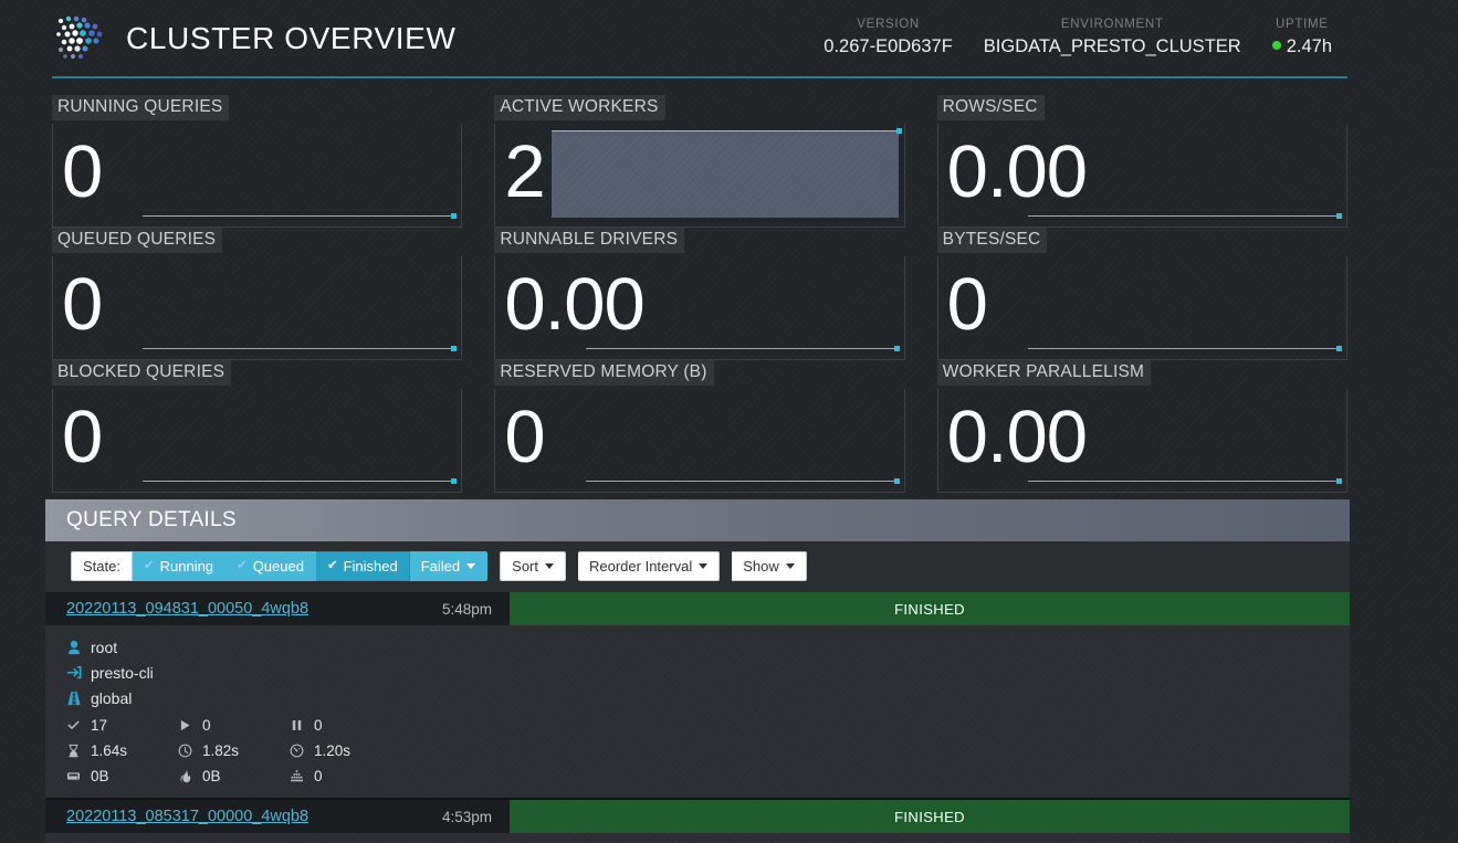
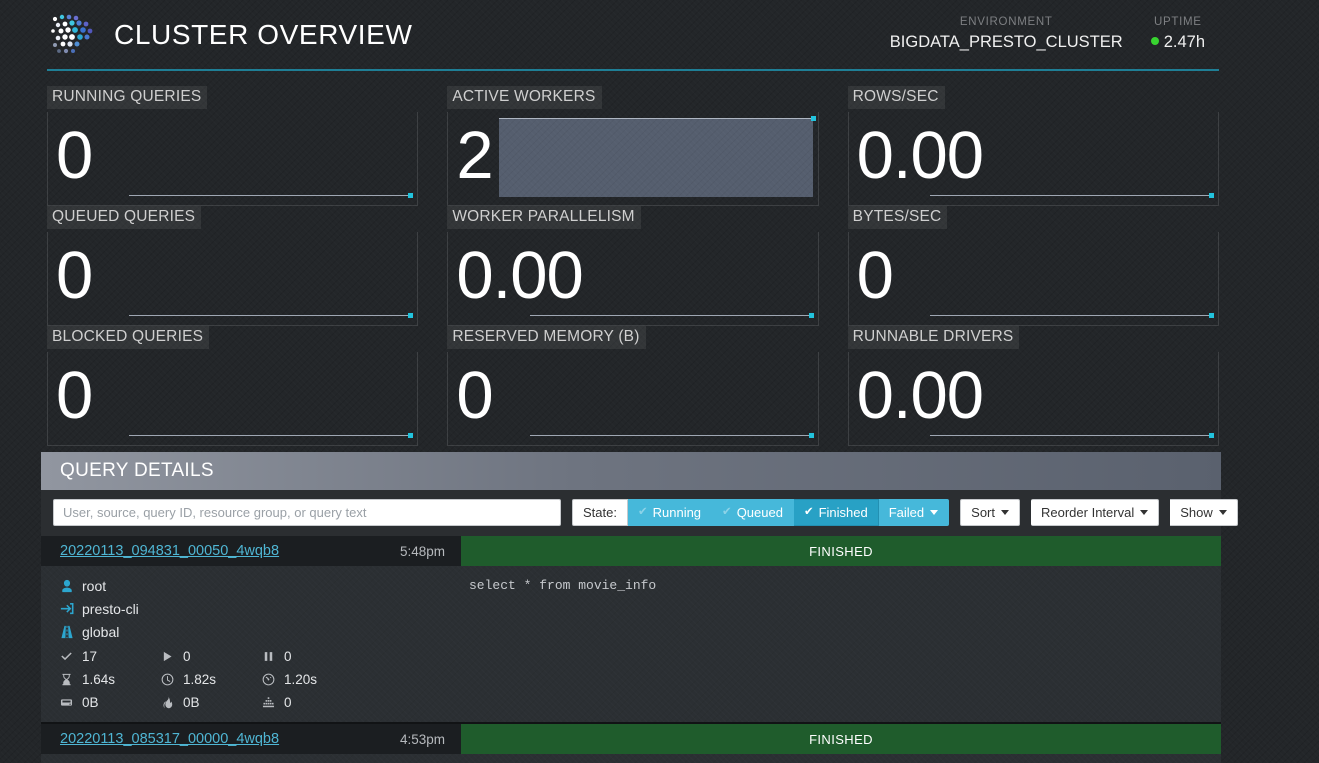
  CLUSTER OVERVIEW
- VERSION
- 0.267-E0D637F
  ENVIRONMENT
  BIGDATA_PRESTO_CLUSTER
  UPTIME
  2.47h
  RUNNING QUERIES
  0
  ACTIVE WORKERS
  2
  ROWS/SEC
  0.00
  QUEUED QUERIES
  0
- RUNNABLE DRIVERS
+ WORKER PARALLELISM
  0.00
  BYTES/SEC
  0
  BLOCKED QUERIES
  0
  RESERVED MEMORY (B)
  0
- WORKER PARALLELISM
+ RUNNABLE DRIVERS
  0.00
  QUERY DETAILS
+ User, source, query ID, resource group, or query text
  State:
  ✔
  Running
  ✔
  Queued
  ✔
  Finished
  Failed
  Sort
  Reorder Interval
  Show
  20220113_094831_00050_4wqb8
  5:48pm
  FINISHED
  root
  presto-cli
  global
  17
  0
  0
  1.64s
  1.82s
  1.20s
  0B
  0B
  0
+ select * from movie_info
  20220113_085317_00000_4wqb8
  4:53pm
  FINISHED
